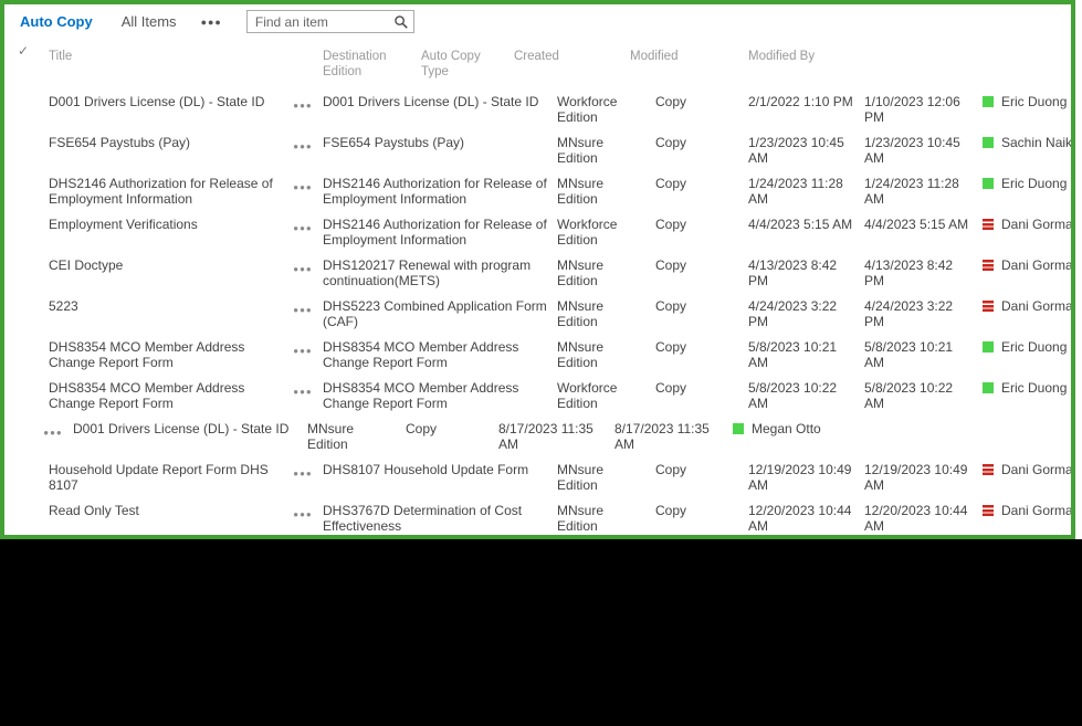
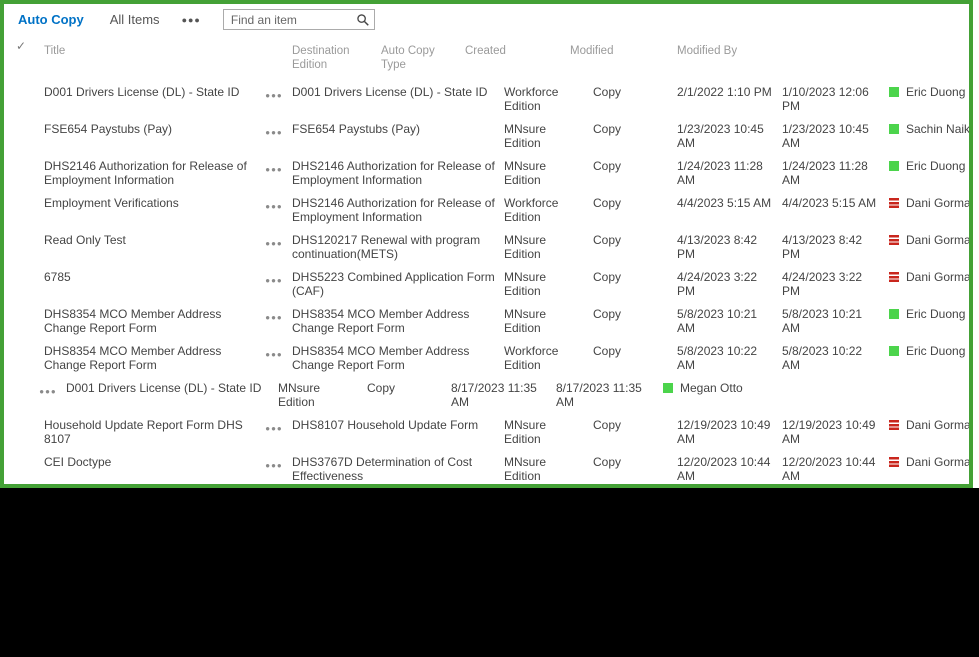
  Auto Copy
  All Items
  ●●●
  Find an item
  ✓
  Title
  Destination Edition
  Auto Copy Type
  Created
  Modified
  Modified By
  D001 Drivers License (DL) - State ID
  ●●●
  D001 Drivers License (DL) - State ID
  Workforce Edition
  Copy
  2/1/2022 1:10 PM
  1/10/2023 12:06 PM
  Eric Duong
  FSE654 Paystubs (Pay)
  ●●●
  FSE654 Paystubs (Pay)
  MNsure Edition
  Copy
  1/23/2023 10:45 AM
  1/23/2023 10:45 AM
  Sachin Naik
  DHS2146 Authorization for Release of Employment Information
  ●●●
  DHS2146 Authorization for Release of Employment Information
  MNsure Edition
  Copy
  1/24/2023 11:28 AM
  1/24/2023 11:28 AM
  Eric Duong
  Employment Verifications
  ●●●
  DHS2146 Authorization for Release of Employment Information
  Workforce Edition
  Copy
  4/4/2023 5:15 AM
  4/4/2023 5:15 AM
  Dani Gorma
- CEI Doctype
+ Read Only Test
  ●●●
  DHS120217 Renewal with program continuation(METS)
  MNsure Edition
  Copy
  4/13/2023 8:42 PM
  4/13/2023 8:42 PM
  Dani Gorma
- 5223
+ 6785
  ●●●
  DHS5223 Combined Application Form (CAF)
  MNsure Edition
  Copy
  4/24/2023 3:22 PM
  4/24/2023 3:22 PM
  Dani Gorma
  DHS8354 MCO Member Address Change Report Form
  ●●●
  DHS8354 MCO Member Address Change Report Form
  MNsure Edition
  Copy
  5/8/2023 10:21 AM
  5/8/2023 10:21 AM
  Eric Duong
  DHS8354 MCO Member Address Change Report Form
  ●●●
  DHS8354 MCO Member Address Change Report Form
  Workforce Edition
  Copy
  5/8/2023 10:22 AM
  5/8/2023 10:22 AM
  Eric Duong
  ●●●
  D001 Drivers License (DL) - State ID
  MNsure Edition
  Copy
  8/17/2023 11:35 AM
  8/17/2023 11:35 AM
  Megan Otto
  Household Update Report Form DHS 8107
  ●●●
  DHS8107 Household Update Form
  MNsure Edition
  Copy
  12/19/2023 10:49 AM
  12/19/2023 10:49 AM
  Dani Gorma
- Read Only Test
+ CEI Doctype
  ●●●
  DHS3767D Determination of Cost Effectiveness
  MNsure Edition
  Copy
  12/20/2023 10:44 AM
  12/20/2023 10:44 AM
  Dani Gorma
